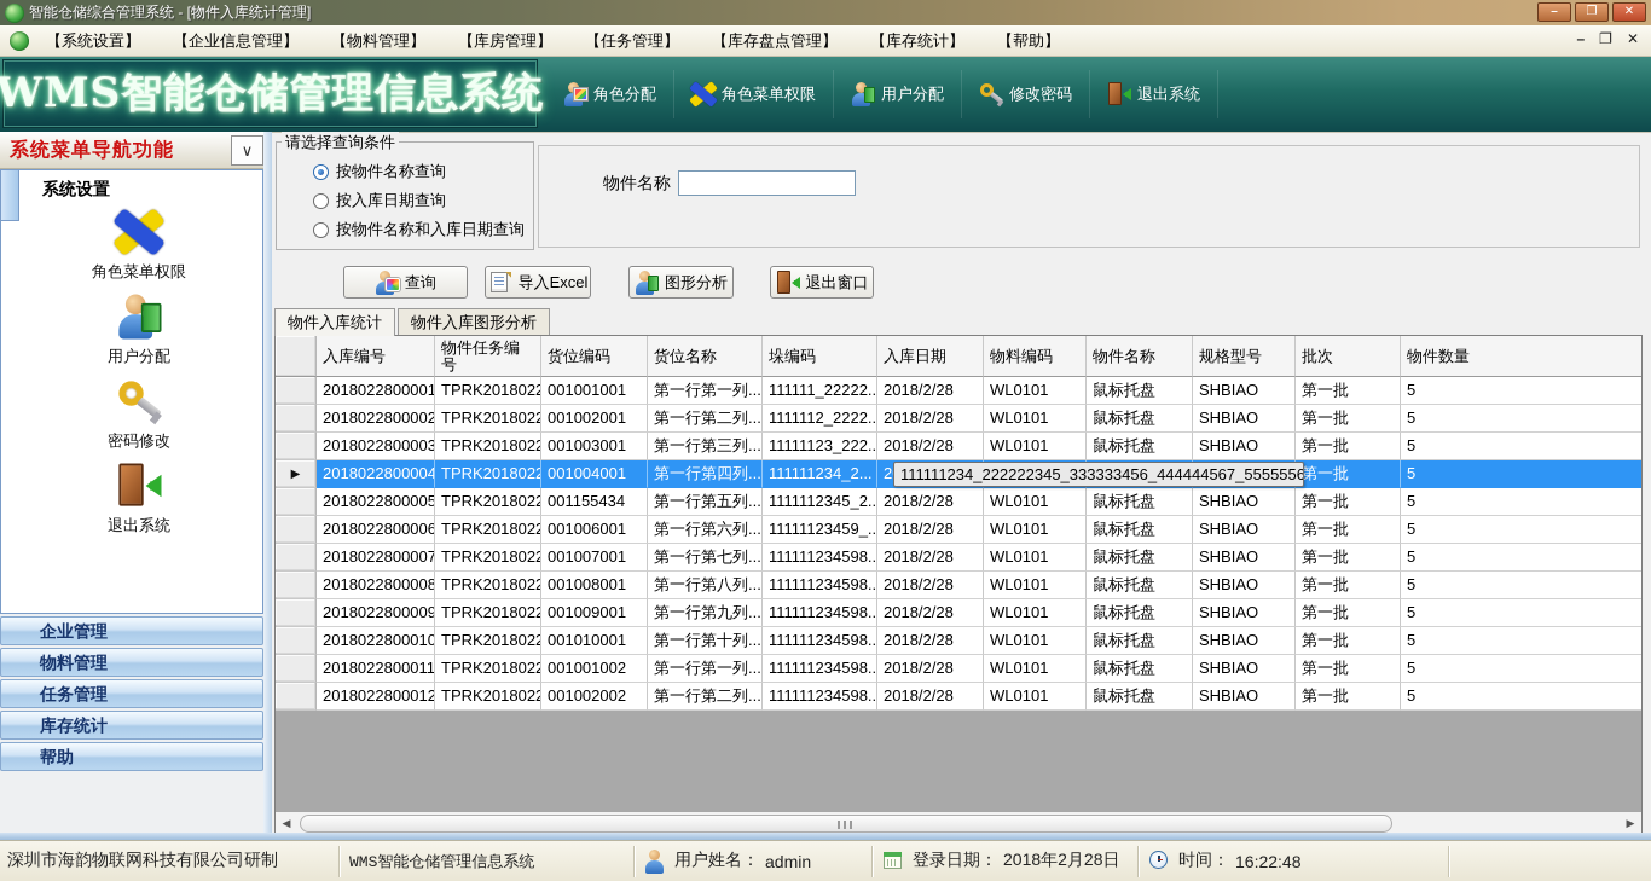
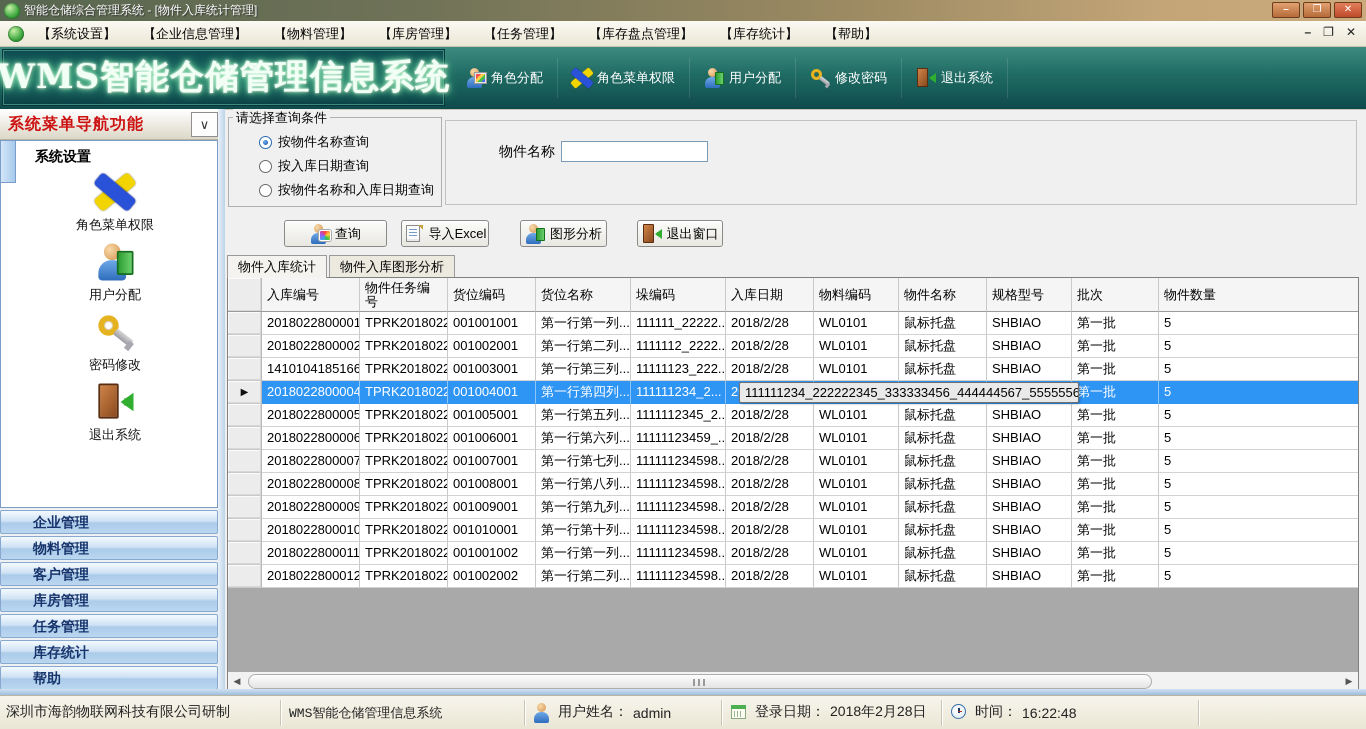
  智能仓储综合管理系统 - [物件入库统计管理]
  –
  ❐
  ✕
  【系统设置】
  【企业信息管理】
  【物料管理】
  【库房管理】
  【任务管理】
  【库存盘点管理】
  【库存统计】
  【帮助】
  –
  ❐
  ✕
  WMS智能仓储管理信息系统
  角色分配
  角色菜单权限
  用户分配
  修改密码
  退出系统
  系统菜单导航功能
  ∨
  系统设置
  角色菜单权限
  用户分配
  密码修改
  退出系统
  企业管理
  物料管理
+ 客户管理
+ 库房管理
  任务管理
  库存统计
  帮助
  请选择查询条件
  按物件名称查询
  按入库日期查询
  按物件名称和入库日期查询
  物件名称
  查询
  导入Excel
  图形分析
  退出窗口
  物件入库统计
  物件入库图形分析
  入库编号
  物件任务编号
  货位编码
  货位名称
  垛编码
  入库日期
  物料编码
  物件名称
  规格型号
  批次
  物件数量
  2018022800001
  TPRK2018022
  001001001
  第一行第一列...
  111111_22222..
  2018/2/28
  WL0101
  鼠标托盘
  SHBIAO
  第一批
  5
  2018022800002
  TPRK2018022
  001002001
  第一行第二列...
  1111112_2222..
  2018/2/28
  WL0101
  鼠标托盘
  SHBIAO
  第一批
  5
- 2018022800003
+ 1410104185166
  TPRK2018022
  001003001
  第一行第三列...
  11111123_222..
  2018/2/28
  WL0101
  鼠标托盘
  SHBIAO
  第一批
  5
  ▶
  2018022800004
  TPRK2018022
  001004001
  第一行第四列...
  111111234_2...
  第一批
  5
  2018022800005
  TPRK2018022
- 001155434
+ 001005001
  第一行第五列...
  1111112345_2..
  2018/2/28
  WL0101
  鼠标托盘
  SHBIAO
  第一批
  5
  2018022800006
  TPRK2018022
  001006001
  第一行第六列...
  11111123459_..
  2018/2/28
  WL0101
  鼠标托盘
  SHBIAO
  第一批
  5
  2018022800007
  TPRK2018022
  001007001
  第一行第七列...
  111111234598..
  2018/2/28
  WL0101
  鼠标托盘
  SHBIAO
  第一批
  5
  2018022800008
  TPRK2018022
  001008001
  第一行第八列...
  111111234598..
  2018/2/28
  WL0101
  鼠标托盘
  SHBIAO
  第一批
  5
  2018022800009
  TPRK2018022
  001009001
  第一行第九列...
  111111234598..
  2018/2/28
  WL0101
  鼠标托盘
  SHBIAO
  第一批
  5
  2018022800010
  TPRK2018022
  001010001
  第一行第十列...
  111111234598..
  2018/2/28
  WL0101
  鼠标托盘
  SHBIAO
  第一批
  5
  2018022800011
  TPRK2018022
  001001002
  第一行第一列...
  111111234598..
  2018/2/28
  WL0101
  鼠标托盘
  SHBIAO
  第一批
  5
  2018022800012
  TPRK2018022
  001002002
  第一行第二列...
  111111234598..
  2018/2/28
  WL0101
  鼠标托盘
  SHBIAO
  第一批
  5
  111111234_222222345_333333456_444444567_5555556
  ◀
  ▶
  深圳市海韵物联网科技有限公司研制
  WMS智能仓储管理信息系统
  用户姓名：
  admin
  登录日期：
  2018年2月28日
  时间：
  16:22:48
